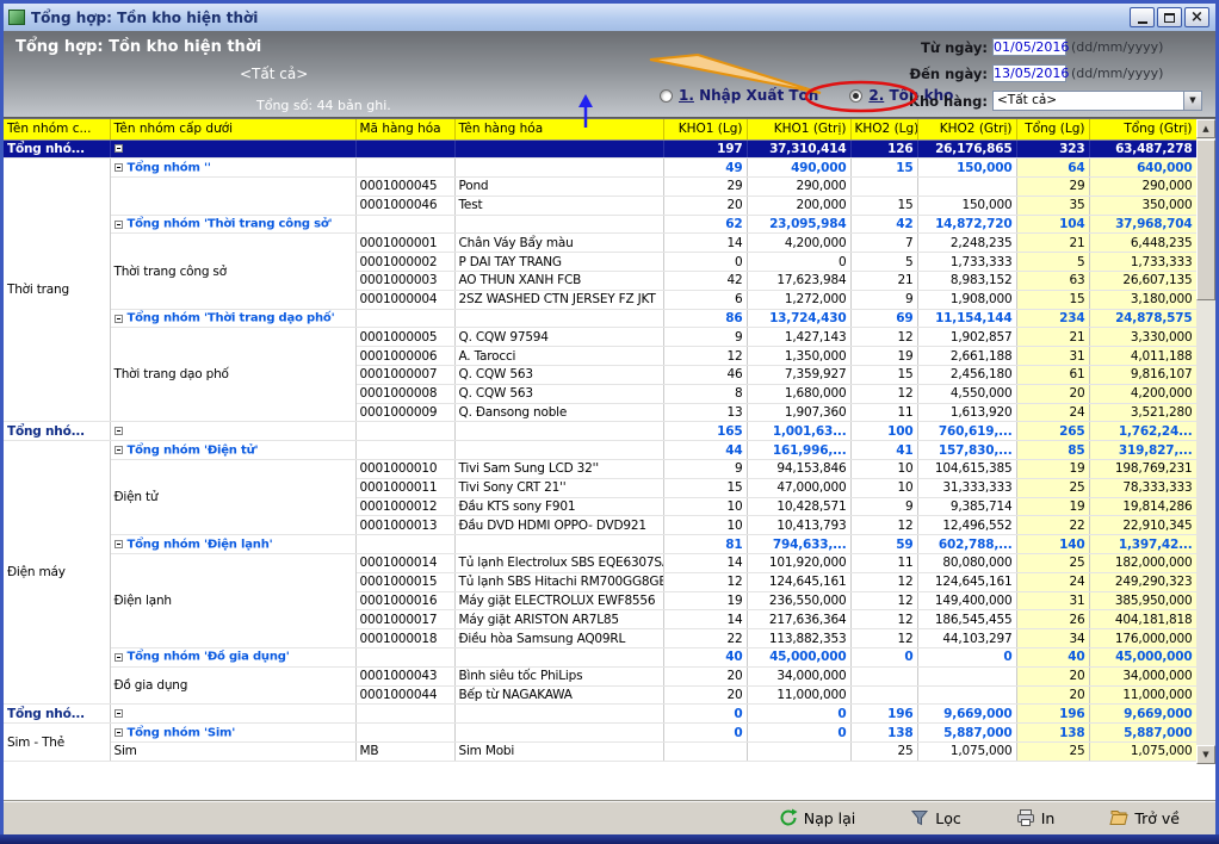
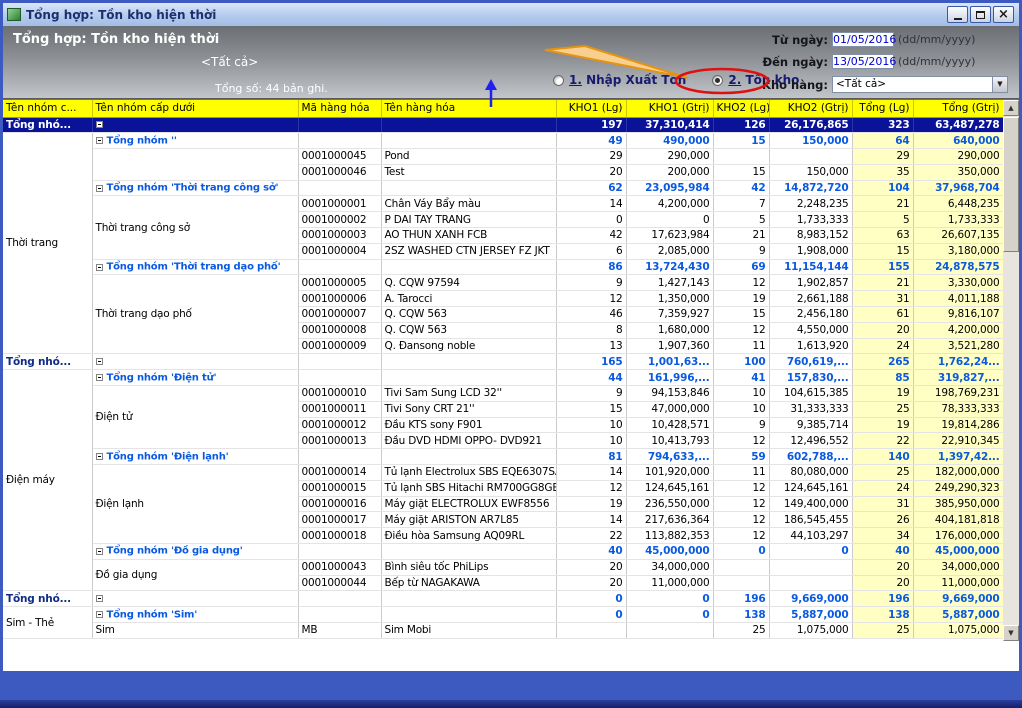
  Tổng hợp: Tồn kho hiện thời
  ×
  Tổng hợp: Tồn kho hiện thời
  <Tất cả>
  Tổng số: 44 bản ghi.
  1. Nhập Xuất Tồn
  2. Tồn kho
  Từ ngày:
  01/05/2016
  (dd/mm/yyyy)
  Đến ngày:
  13/05/2016
  (dd/mm/yyyy)
  ho hàng:
  <Tất cả>
  ▼
  Tên nhóm c...	Tên nhóm cấp dưới	Mã hàng hóa	Tên hàng hóa	KHO1 (Lg)	KHO1 (Gtrị)	KHO2 (Lg)	KHO2 (Gtrị)	Tổng (Lg)	Tổng (Gtrị)
  Tổng nhó...				197	37,310,414	126	26,176,865	323	63,487,278
  Thời trang	Tổng nhóm ''			49	490,000	15	150,000	64	640,000
  	0001000045	Pond	29	290,000			29	290,000
  0001000046	Test	20	200,000	15	150,000	35	350,000
  Tổng nhóm 'Thời trang công sở'			62	23,095,984	42	14,872,720	104	37,968,704
  Thời trang công sở	0001000001	Chân Váy Bẩy màu	14	4,200,000	7	2,248,235	21	6,448,235
  0001000002	P DAI TAY TRANG	0	0	5	1,733,333	5	1,733,333
  0001000003	AO THUN XANH FCB	42	17,623,984	21	8,983,152	63	26,607,135
- 0001000004	2SZ WASHED CTN JERSEY FZ JKT	6	1,272,000	9	1,908,000	15	3,180,000
+ 0001000004	2SZ WASHED CTN JERSEY FZ JKT	6	2,085,000	9	1,908,000	15	3,180,000
- Tổng nhóm 'Thời trang dạo phố'			86	13,724,430	69	11,154,144	234	24,878,575
+ Tổng nhóm 'Thời trang dạo phố'			86	13,724,430	69	11,154,144	155	24,878,575
  Thời trang dạo phố	0001000005	Q. CQW 97594	9	1,427,143	12	1,902,857	21	3,330,000
  0001000006	A. Tarocci	12	1,350,000	19	2,661,188	31	4,011,188
  0001000007	Q. CQW 563	46	7,359,927	15	2,456,180	61	9,816,107
  0001000008	Q. CQW 563	8	1,680,000	12	4,550,000	20	4,200,000
  0001000009	Q. Đansong noble	13	1,907,360	11	1,613,920	24	3,521,280
  Tổng nhó...				165	1,001,63...	100	760,619,...	265	1,762,24...
  Điện máy	Tổng nhóm 'Điện tử'			44	161,996,...	41	157,830,...	85	319,827,...
  Điện tử	0001000010	Tivi Sam Sung LCD 32''	9	94,153,846	10	104,615,385	19	198,769,231
  0001000011	Tivi Sony CRT 21''	15	47,000,000	10	31,333,333	25	78,333,333
  0001000012	Đầu KTS sony F901	10	10,428,571	9	9,385,714	19	19,814,286
  0001000013	Đầu DVD HDMI OPPO- DVD921	10	10,413,793	12	12,496,552	22	22,910,345
  Tổng nhóm 'Điện lạnh'			81	794,633,...	59	602,788,...	140	1,397,42...
  Điện lạnh	0001000014	Tủ lạnh Electrolux SBS EQE6307S	14	101,920,000	11	80,080,000	25	182,000,000
  0001000015	Tủ lạnh SBS Hitachi RM700GG8GB	12	124,645,161	12	124,645,161	24	249,290,323
  0001000016	Máy giặt ELECTROLUX EWF8556	19	236,550,000	12	149,400,000	31	385,950,000
  0001000017	Máy giặt ARISTON AR7L85	14	217,636,364	12	186,545,455	26	404,181,818
  0001000018	Điều hòa Samsung AQ09RL	22	113,882,353	12	44,103,297	34	176,000,000
  Tổng nhóm 'Đồ gia dụng'			40	45,000,000	0	0	40	45,000,000
  Đồ gia dụng	0001000043	Bình siêu tốc PhiLips	20	34,000,000			20	34,000,000
  0001000044	Bếp từ NAGAKAWA	20	11,000,000			20	11,000,000
  Tổng nhó...				0	0	196	9,669,000	196	9,669,000
  Sim - Thẻ	Tổng nhóm 'Sim'			0	0	138	5,887,000	138	5,887,000
  Sim	MB	Sim Mobi			25	1,075,000	25	1,075,000
  ▲
  ▼
- Nạp lại
- Lọc
- In
- Trở về
